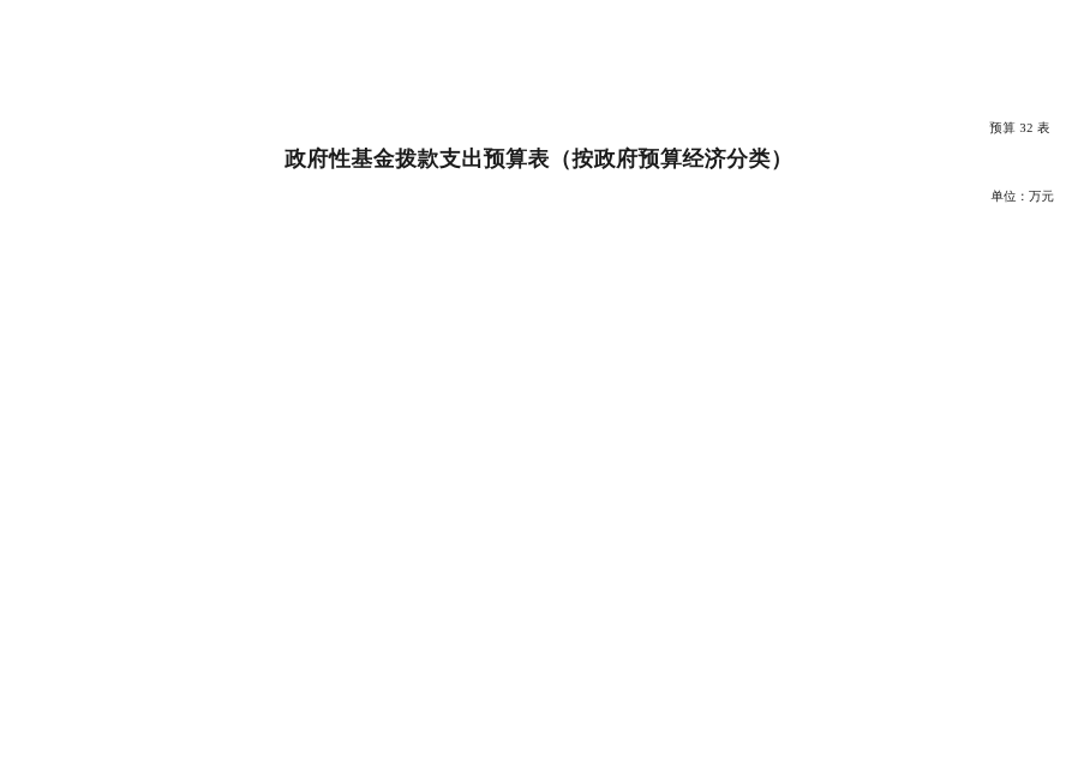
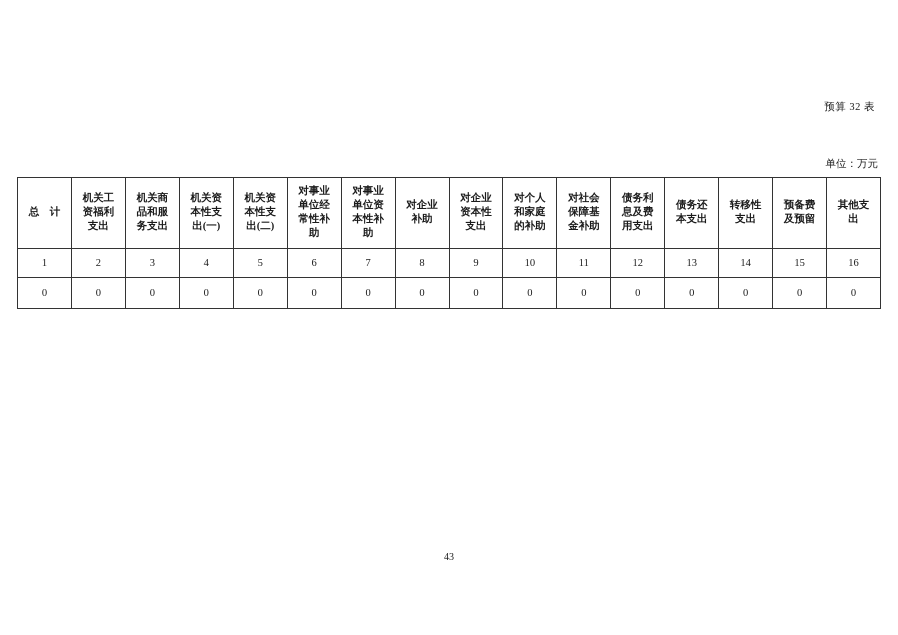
  预算 32 表
- 政府性基金拨款支出预算表（按政府预算经济分类）
  单位：万元
+ 总 计	机关工资福利支出	机关商品和服务支出	机关资本性支出(一)	机关资本性支出(二)	对事业单位经常性补助	对事业单位资本性补助	对企业补助	对企业资本性支出	对个人和家庭的补助	对社会保障基金补助	债务利息及费用支出	债务还本支出	转移性支出	预备费及预留	其他支出
+ 1	2	3	4	5	6	7	8	9	10	11	12	13	14	15	16
+ 0	0	0	0	0	0	0	0	0	0	0	0	0	0	0	0
+ 43
